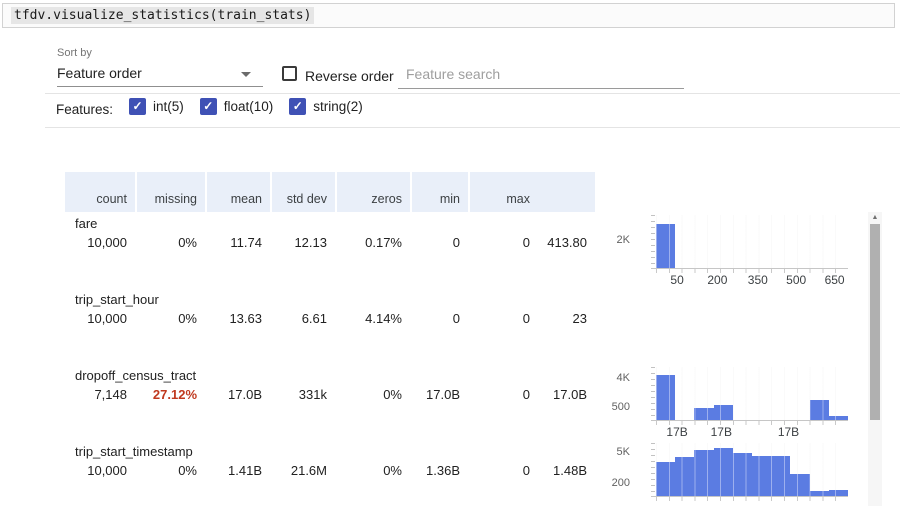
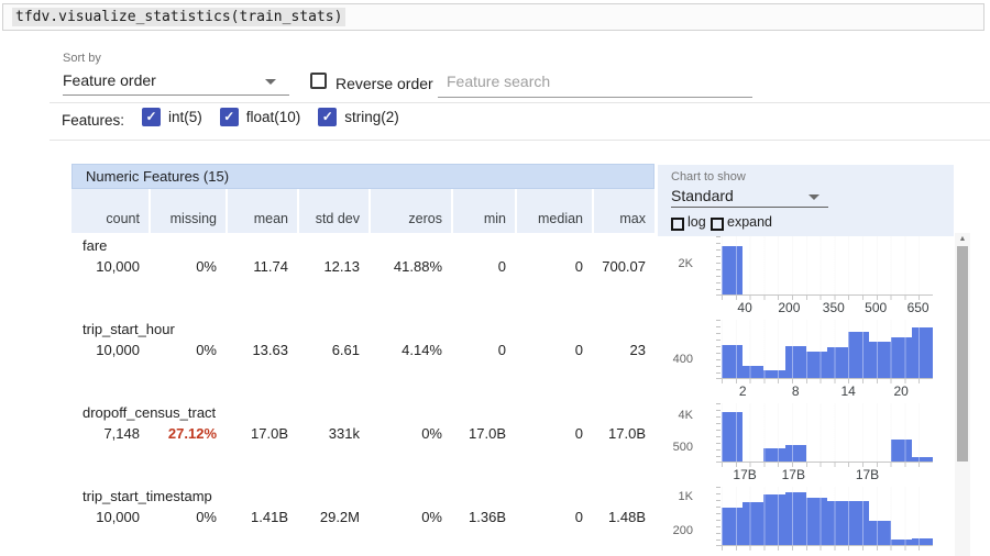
  tfdv.visualize_statistics(train_stats)
  Sort by
  Feature order
  Reverse order
  Feature search
  Features:
  ✓
  int(5)
  ✓
  float(10)
  ✓
  string(2)
+ Numeric Features (15)
  count
  missing
  mean
  std dev
  zeros
  min
+ median
  max
  fare
  10,000
  0%
  11.74
  12.13
- 0.17%
+ 41.88%
  0
  0
- 413.80
+ 700.07
  trip_start_hour
  10,000
  0%
  13.63
  6.61
  4.14%
  0
  0
  23
  dropoff_census_tract
  7,148
  27.12%
  17.0B
  331k
  0%
  17.0B
  0
  17.0B
  trip_start_timestamp
  10,000
  0%
  1.41B
- 21.6M
+ 29.2M
  0%
  1.36B
  0
  1.48B
+ Chart to show
+ Standard
+ log
+ expand
  2K
- 50
+ 40
  200
  350
  500
  650
+ 400
+ 2
+ 8
+ 14
+ 20
  4K
  500
  17B
  17B
  17B
- 5K
+ 1K
  200
